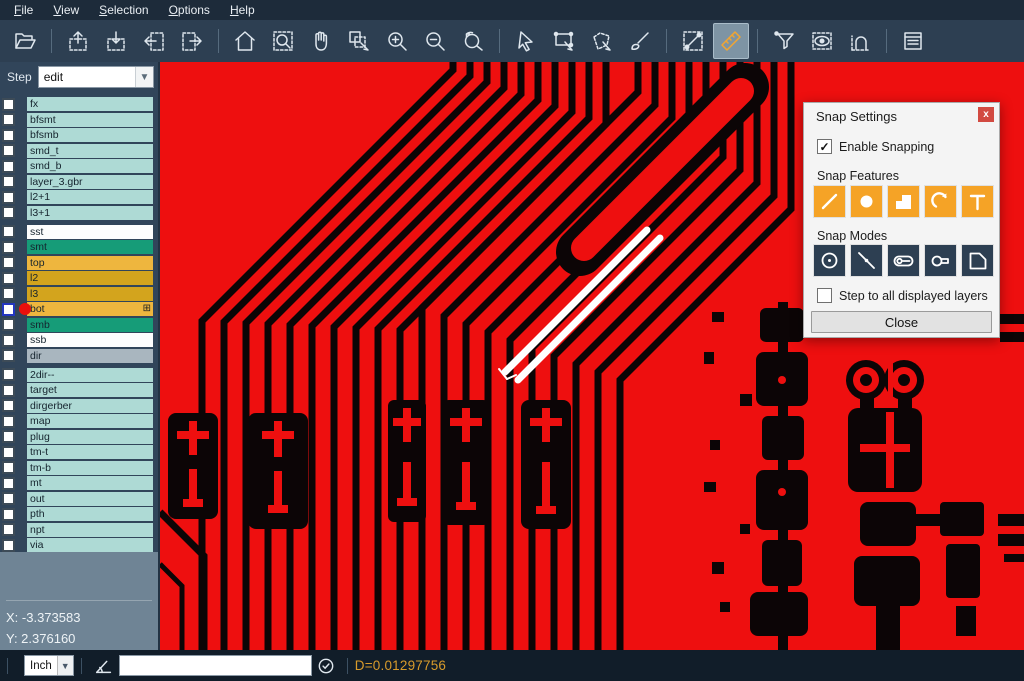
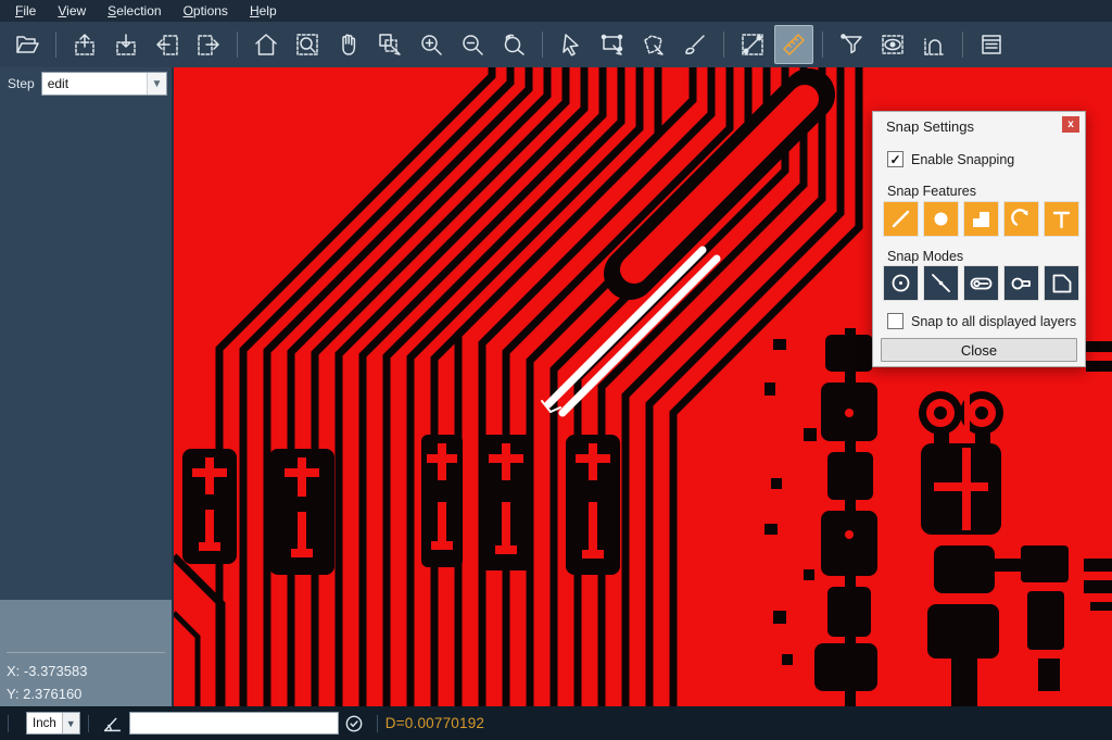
  File
  View
  Selection
  Options
  Help
  Step
  edit
  ▼
- fx
- bfsmt
- bfsmb
- smd_t
- smd_b
- layer_3.gbr
- l2+1
- l3+1
- sst
- smt
- top
- l2
- l3
- bot
- ⊞
- smb
- ssb
- dir
- 2dir--
- target
- dirgerber
- map
- plug
- tm-t
- tm-b
- mt
- out
- pth
- npt
- via
  X: -3.373583
  Y: 2.376160
  Snap Settings
  x
  Enable Snapping
  Snap Features
  Snap Modes
- Step to all displayed layers
+ Snap to all displayed layers
  Close
  Inch
  ▼
- D=0.01297756
+ D=0.00770192
